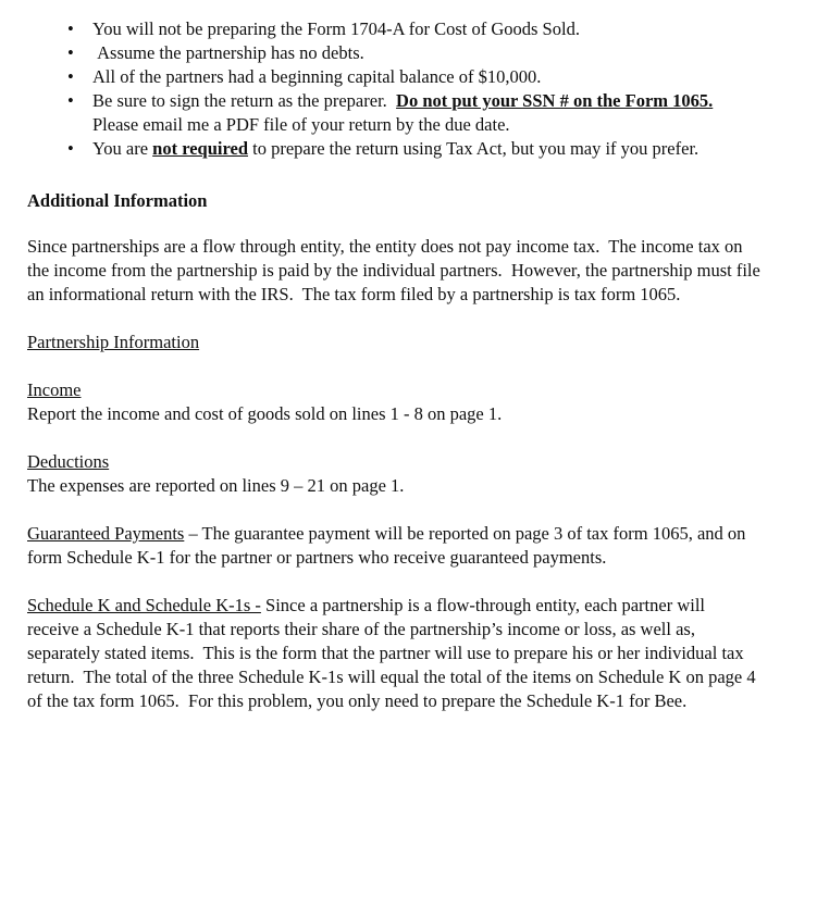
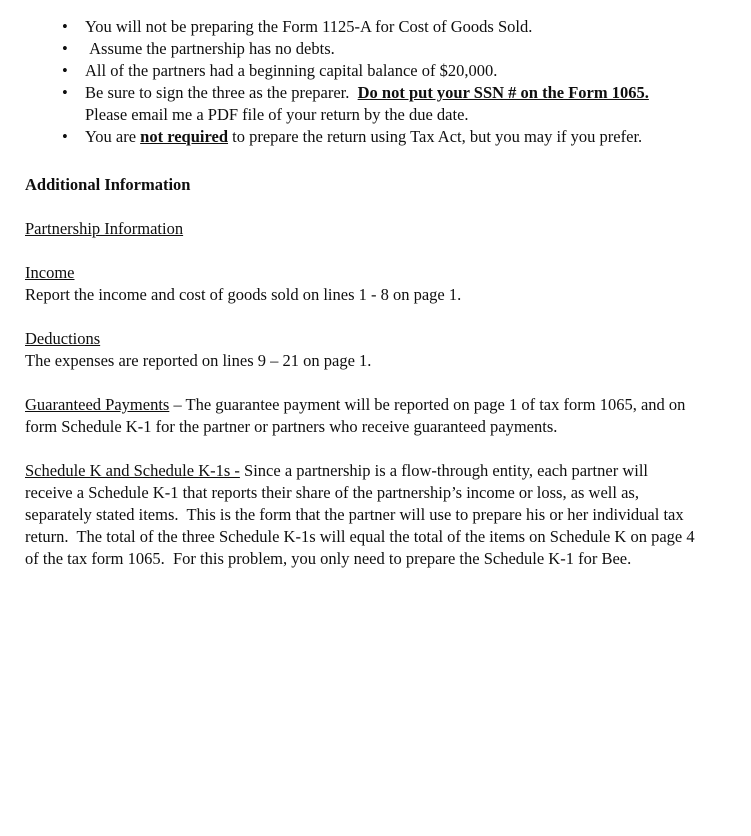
  •
- You will not be preparing the Form 1704-A for Cost of Goods Sold.
+ You will not be preparing the Form 1125-A for Cost of Goods Sold.
  •
  Assume the partnership has no debts.
  •
- All of the partners had a beginning capital balance of $10,000.
+ All of the partners had a beginning capital balance of $20,000.
  •
- Be sure to sign the return as the preparer. Do not put your SSN # on the Form 1065. Please email me a PDF file of your return by the due date.
+ Be sure to sign the three as the preparer. Do not put your SSN # on the Form 1065. Please email me a PDF file of your return by the due date.
  •
  You are not required to prepare the return using Tax Act, but you may if you prefer.
  Additional Information
- Since partnerships are a flow through entity, the entity does not pay income tax. The income tax on the income from the partnership is paid by the individual partners. However, the partnership must file an informational return with the IRS. The tax form filed by a partnership is tax form 1065.
  Partnership Information
  Income
  Report the income and cost of goods sold on lines 1 - 8 on page 1.
  Deductions
  The expenses are reported on lines 9 – 21 on page 1.
- Guaranteed Payments – The guarantee payment will be reported on page 3 of tax form 1065, and on form Schedule K-1 for the partner or partners who receive guaranteed payments.
+ Guaranteed Payments – The guarantee payment will be reported on page 1 of tax form 1065, and on form Schedule K-1 for the partner or partners who receive guaranteed payments.
  Schedule K and Schedule K-1s - Since a partnership is a flow-through entity, each partner will receive a Schedule K-1 that reports their share of the partnership’s income or loss, as well as, separately stated items. This is the form that the partner will use to prepare his or her individual tax return. The total of the three Schedule K-1s will equal the total of the items on Schedule K on page 4 of the tax form 1065. For this problem, you only need to prepare the Schedule K-1 for Bee.
